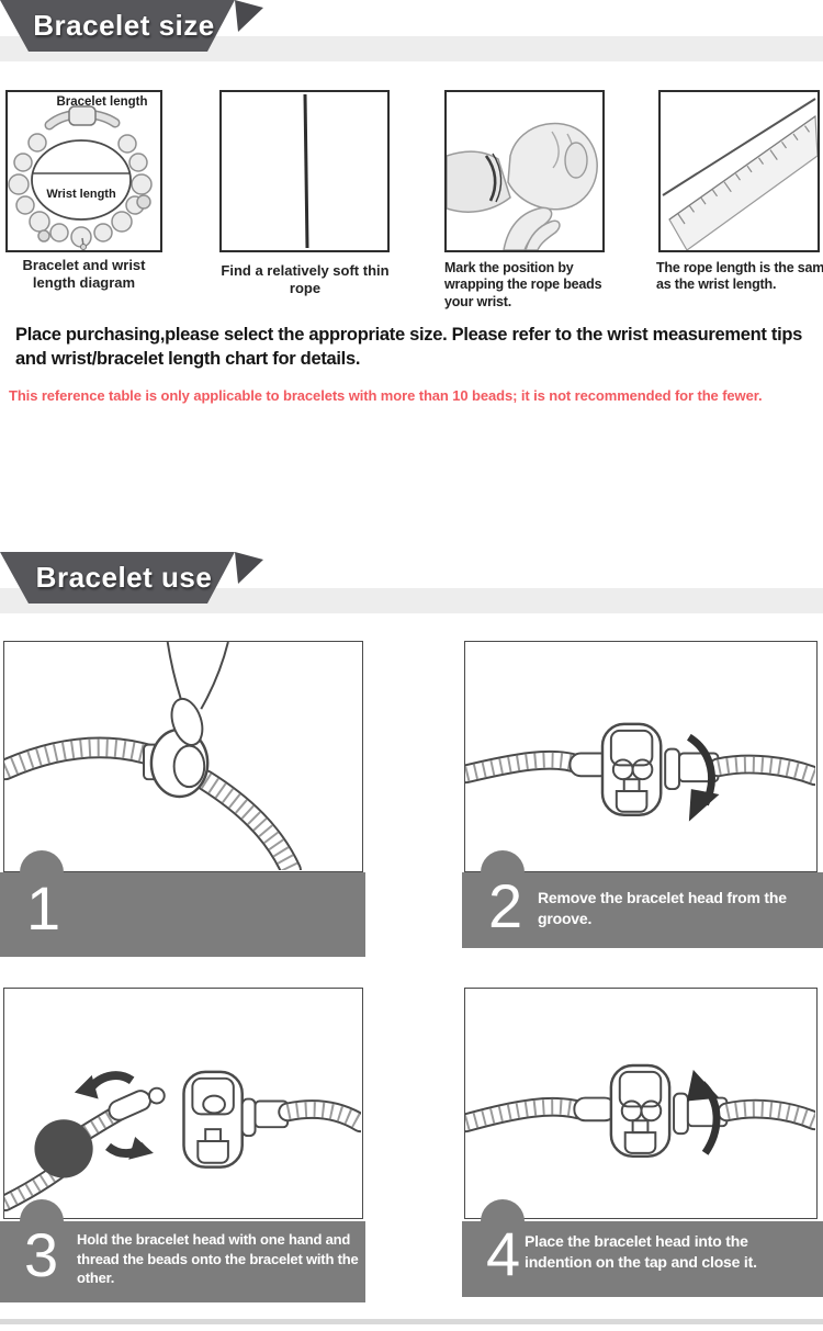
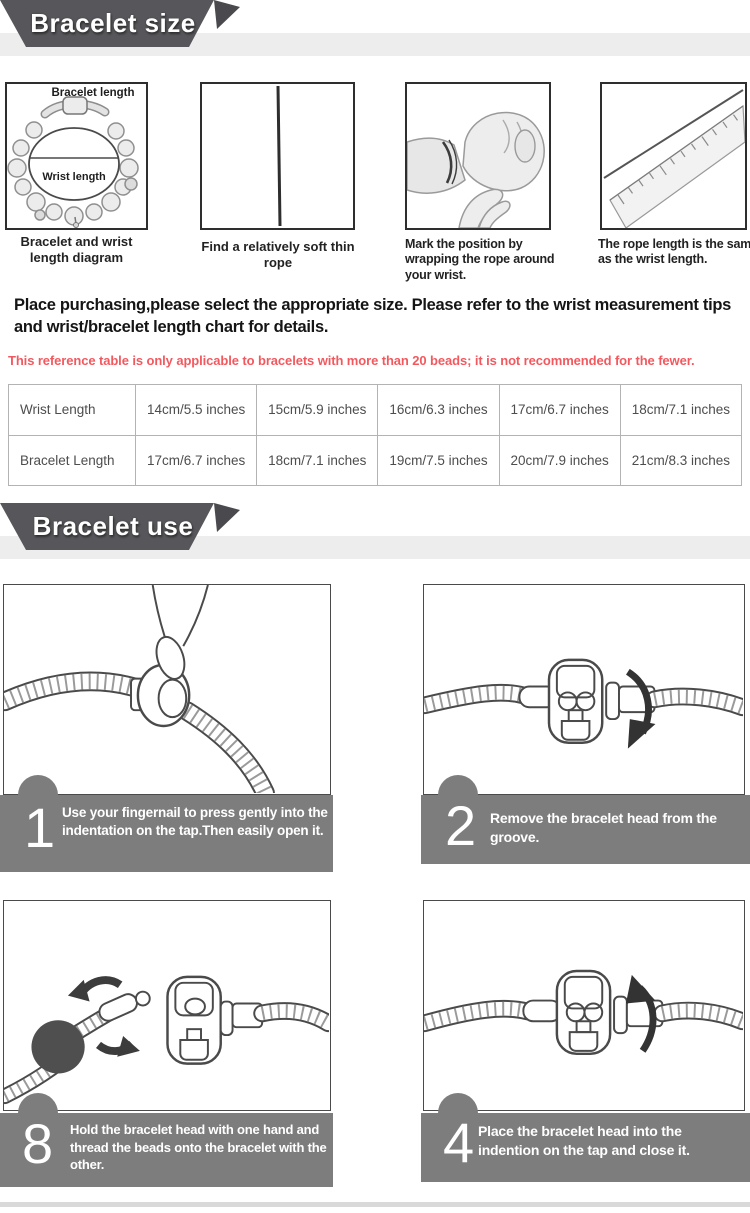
  Bracelet size
  Bracelet length
  Wrist length
  Bracelet and wrist length diagram
  Find a relatively soft thin rope
- Mark the position by wrapping the rope beads your wrist.
+ Mark the position by wrapping the rope around your wrist.
  The rope length is the sam as the wrist length.
  Place purchasing,please select the appropriate size. Please refer to the wrist measurement tips and wrist/bracelet length chart for details.
- This reference table is only applicable to bracelets with more than 10 beads; it is not recommended for the fewer.
+ This reference table is only applicable to bracelets with more than 20 beads; it is not recommended for the fewer.
+ Wrist Length	14cm/5.5 inches	15cm/5.9 inches	16cm/6.3 inches	17cm/6.7 inches	18cm/7.1 inches
+ Bracelet Length	17cm/6.7 inches	18cm/7.1 inches	19cm/7.5 inches	20cm/7.9 inches	21cm/8.3 inches
  Bracelet use
  1
+ Use your fingernail to press gently into the indentation on the tap.Then easily open it.
  2
  Remove the bracelet head from the groove.
- 3
+ 8
  Hold the bracelet head with one hand and thread the beads onto the bracelet with the other.
  4
  Place the bracelet head into the indention on the tap and close it.
